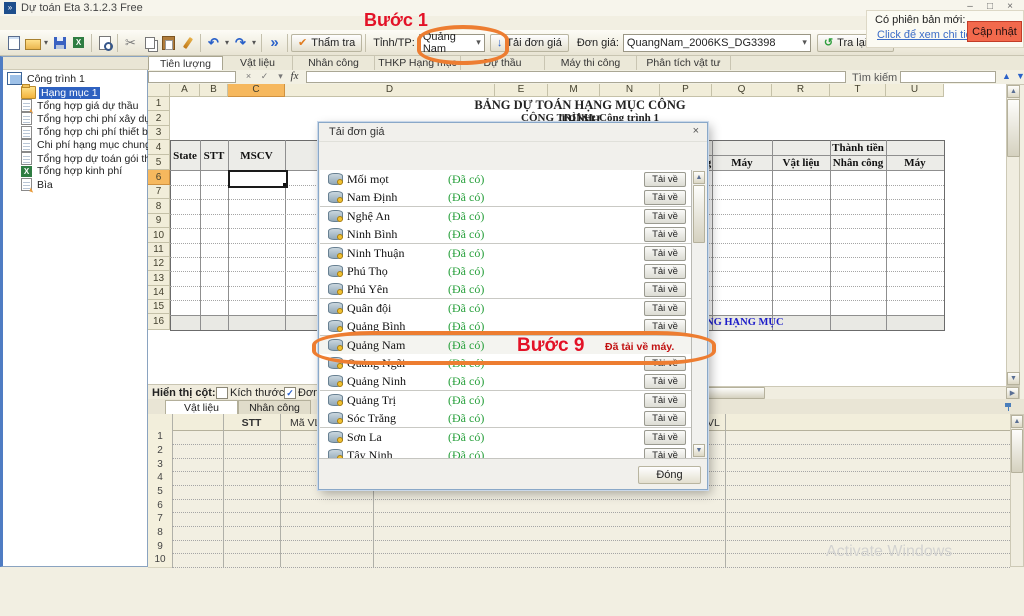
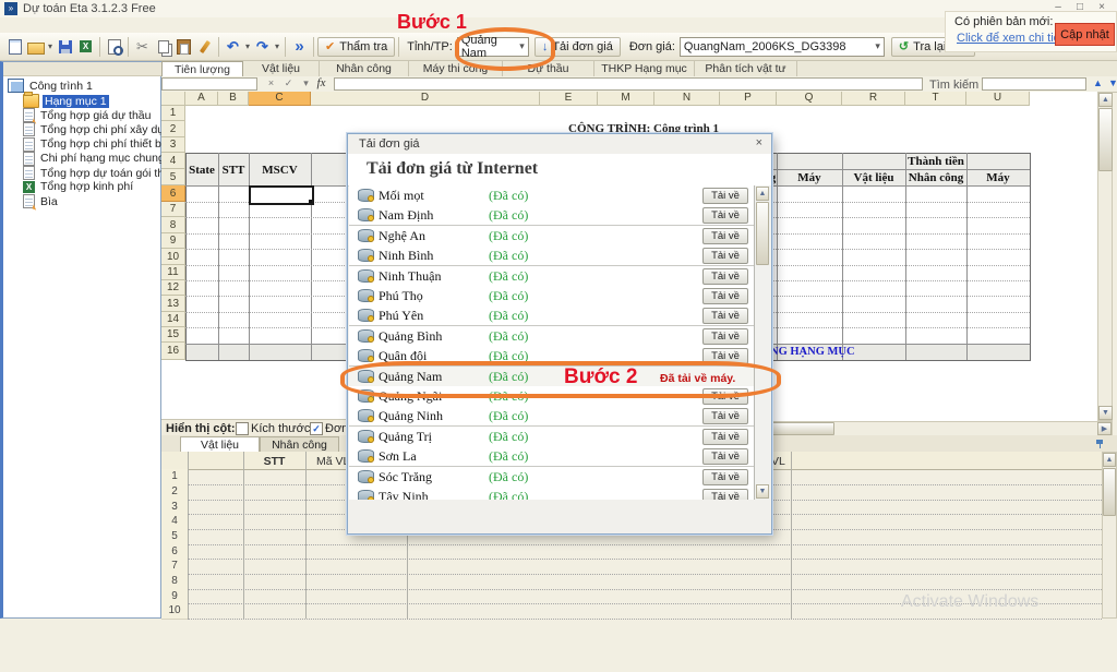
  »
  Dự toán Eta 3.1.2.3 Free
  –
  □
  ×
  ▾
  ✂
  ↶
  ▾
  ↷
  ▾
  »
  ✔
  Thẩm tra
  Tỉnh/TP:
  Quảng Nam
  ▾
  ↓
  Tải đơn giá
  Đơn giá:
  QuangNam_2006KS_DG3398
  ▾
  ↺
  Có phiên bản mới:
  Click để xem chi ti
  Cập nhật
  Công trình 1
  Hạng mục 1
  Tổng hợp giá dự thầu
  Tổng hợp chi phí xây d
  Tổng hợp chi phí thiết b
  Chi phí hạng mục chun
  Tổng hợp dự toán gói t
  Tổng hợp kinh phí
  Bìa
  Tiên lượng
  Vật liệu
  Nhân công
- THKP Hạng mục
+ Máy thi công
  Dự thầu
- Máy thi công
+ THKP Hạng mục
  Phân tích vật tư
  ×
  ✓
  ▾
  fx
  Tìm kiếm
  ▲
  ▼
  A
  B
  C
  D
  E
  M
  N
  P
  Q
  R
  T
  U
  1
  2
  3
  4
  5
  6
  7
  8
  9
  10
  11
  12
  13
  14
  15
  16
- BẢNG DỰ TOÁN HẠNG MỤC CÔNG TRÌNH
  CÔNG TRÌNH: Công trình 1
  State
  STT
  MSCV
  Thành tiền
  Máy
  Vật liệu
  Nhân công
  Máy
  NG HẠNG MỤC
  Hiển thị cột:
  Kích thước
  ✓
  Vật liệu
  Nhân công
  1
  2
  3
  4
  5
  6
  7
  8
  9
  10
  STT
  Mã V
  VL
  Tải đơn giá
  ×
+ Tải đơn giá từ Internet
  Mối mọt
  (Đã có)
  Tải về
  Nam Định
  (Đã có)
  Tải về
  Nghệ An
  (Đã có)
  Tải về
  Ninh Bình
  (Đã có)
  Tải về
  Ninh Thuận
  (Đã có)
  Tải về
  Phú Thọ
  (Đã có)
  Tải về
  Phú Yên
  (Đã có)
  Tải về
- Quân đội
+ Quảng Bình
  (Đã có)
  Tải về
- Quảng Bình
+ Quân đội
  (Đã có)
  Tải về
  Quảng Nam
  (Đã có)
  Quảng Ngãi
  (Đã có)
  Tải về
  Quảng Ninh
  (Đã có)
  Tải về
  Quảng Trị
  (Đã có)
  Tải về
- Sóc Trăng
+ Sơn La
  (Đã có)
  Tải về
- Sơn La
+ Sóc Trăng
  (Đã có)
  Tải về
  Tây Ninh
  (Đã có)
  Tải về
- Đóng
  Bước 1
- Bước 9
+ Bước 2
  Đã tải về máy.
  Activate Windows
